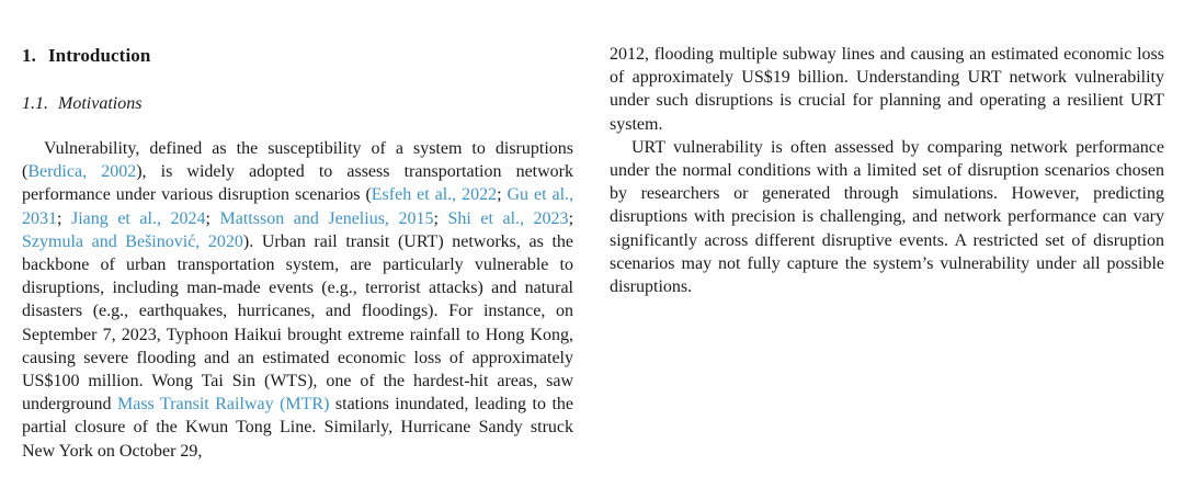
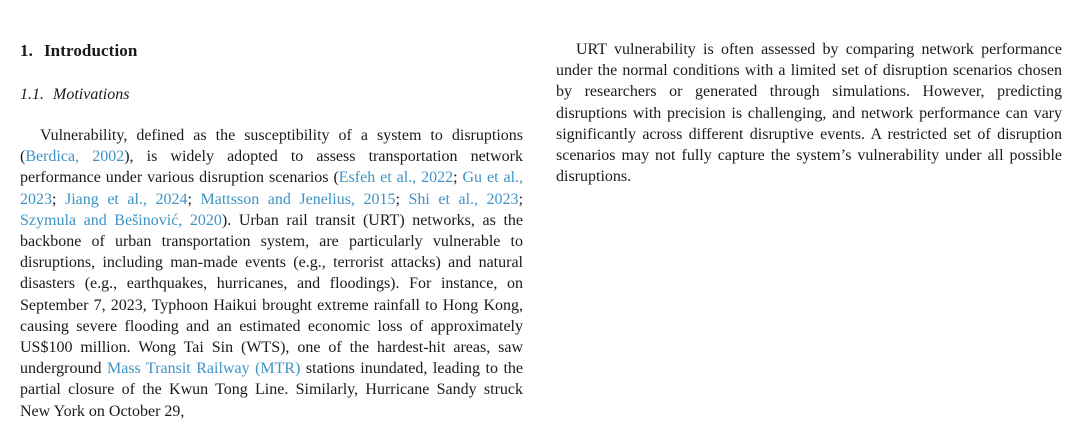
  1. Introduction
  1.1. Motivations
- Vulnerability, defined as the susceptibility of a system to disruptions (Berdica, 2002), is widely adopted to assess transportation network performance under various disruption scenarios (Esfeh et al., 2022; Gu et al., 2031; Jiang et al., 2024; Mattsson and Jenelius, 2015; Shi et al., 2023; Szymula and Bešinović, 2020). Urban rail transit (URT) networks, as the backbone of urban transportation system, are particularly vulnerable to disruptions, including man-made events (e.g., terrorist attacks) and natural disasters (e.g., earthquakes, hurricanes, and floodings). For instance, on September 7, 2023, Typhoon Haikui brought extreme rainfall to Hong Kong, causing severe flooding and an estimated economic loss of approximately US$100 million. Wong Tai Sin (WTS), one of the hardest-hit areas, saw underground Mass Transit Railway (MTR) stations inundated, leading to the partial closure of the Kwun Tong Line. Similarly, Hurricane Sandy struck New York on October 29,
+ Vulnerability, defined as the susceptibility of a system to disruptions (Berdica, 2002), is widely adopted to assess transportation network performance under various disruption scenarios (Esfeh et al., 2022; Gu et al., 2023; Jiang et al., 2024; Mattsson and Jenelius, 2015; Shi et al., 2023; Szymula and Bešinović, 2020). Urban rail transit (URT) networks, as the backbone of urban transportation system, are particularly vulnerable to disruptions, including man-made events (e.g., terrorist attacks) and natural disasters (e.g., earthquakes, hurricanes, and floodings). For instance, on September 7, 2023, Typhoon Haikui brought extreme rainfall to Hong Kong, causing severe flooding and an estimated economic loss of approximately US$100 million. Wong Tai Sin (WTS), one of the hardest-hit areas, saw underground Mass Transit Railway (MTR) stations inundated, leading to the partial closure of the Kwun Tong Line. Similarly, Hurricane Sandy struck New York on October 29,
- 2012, flooding multiple subway lines and causing an estimated economic loss of approximately US$19 billion. Understanding URT network vulnerability under such disruptions is crucial for planning and operating a resilient URT system.
  URT vulnerability is often assessed by comparing network performance under the normal conditions with a limited set of disruption scenarios chosen by researchers or generated through simulations. However, predicting disruptions with precision is challenging, and network performance can vary significantly across different disruptive events. A restricted set of disruption scenarios may not fully capture the system’s vulnerability under all possible disruptions.
